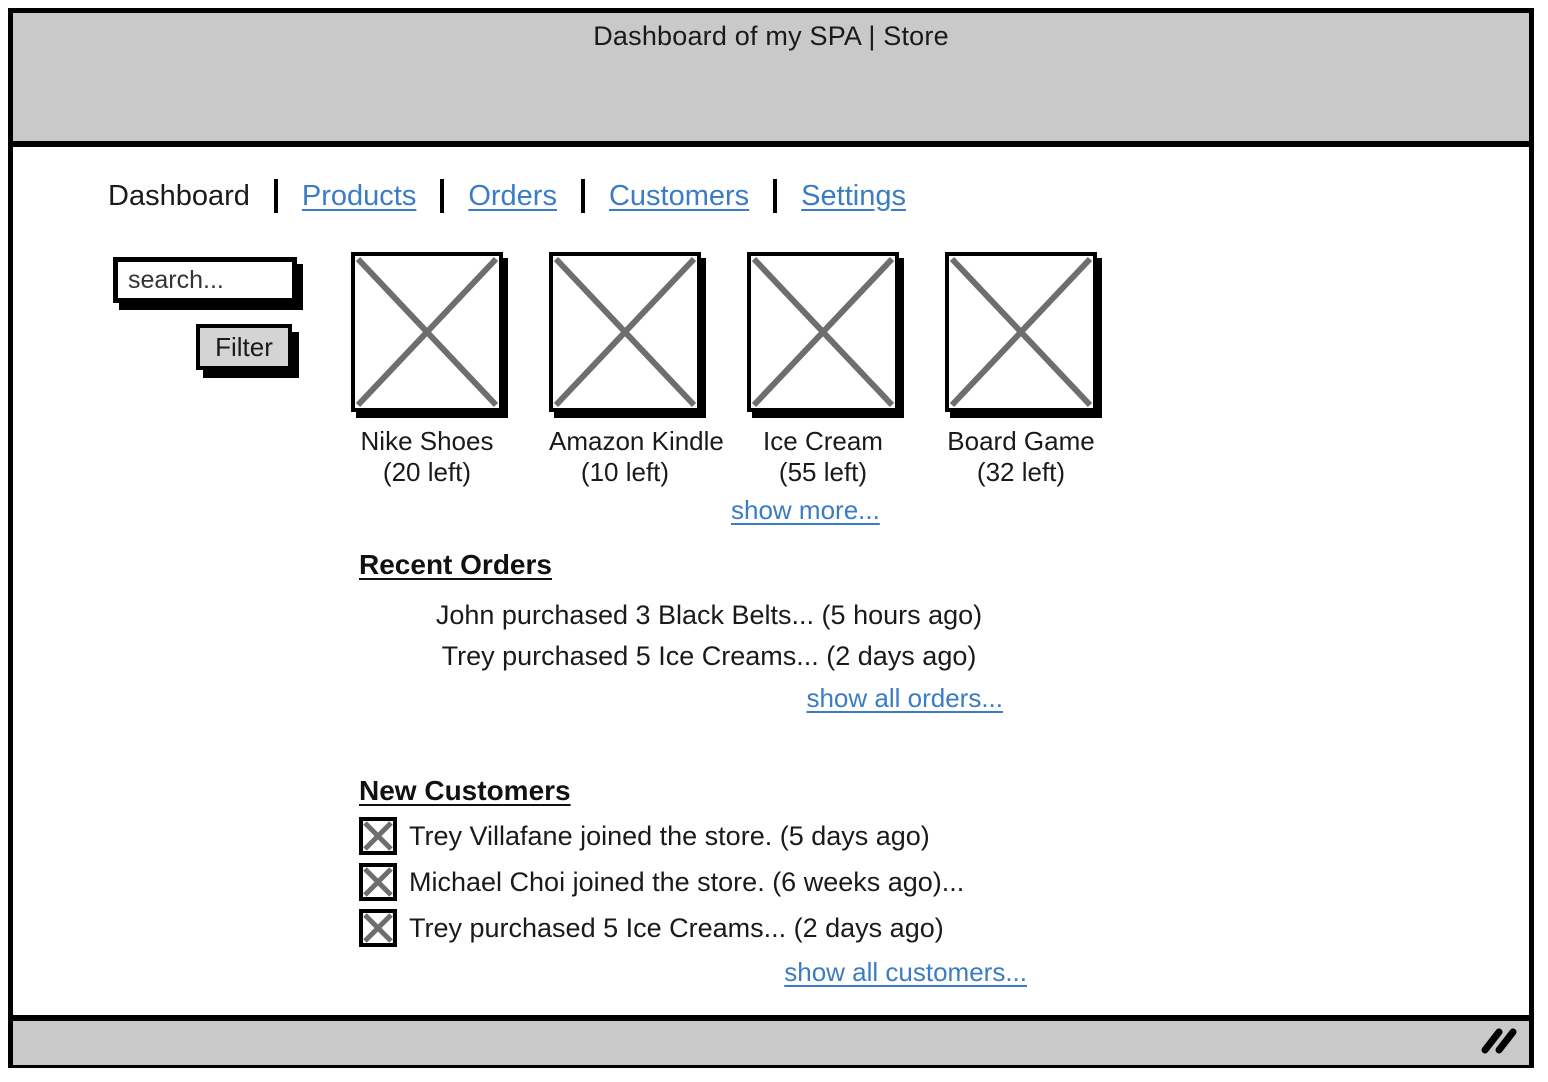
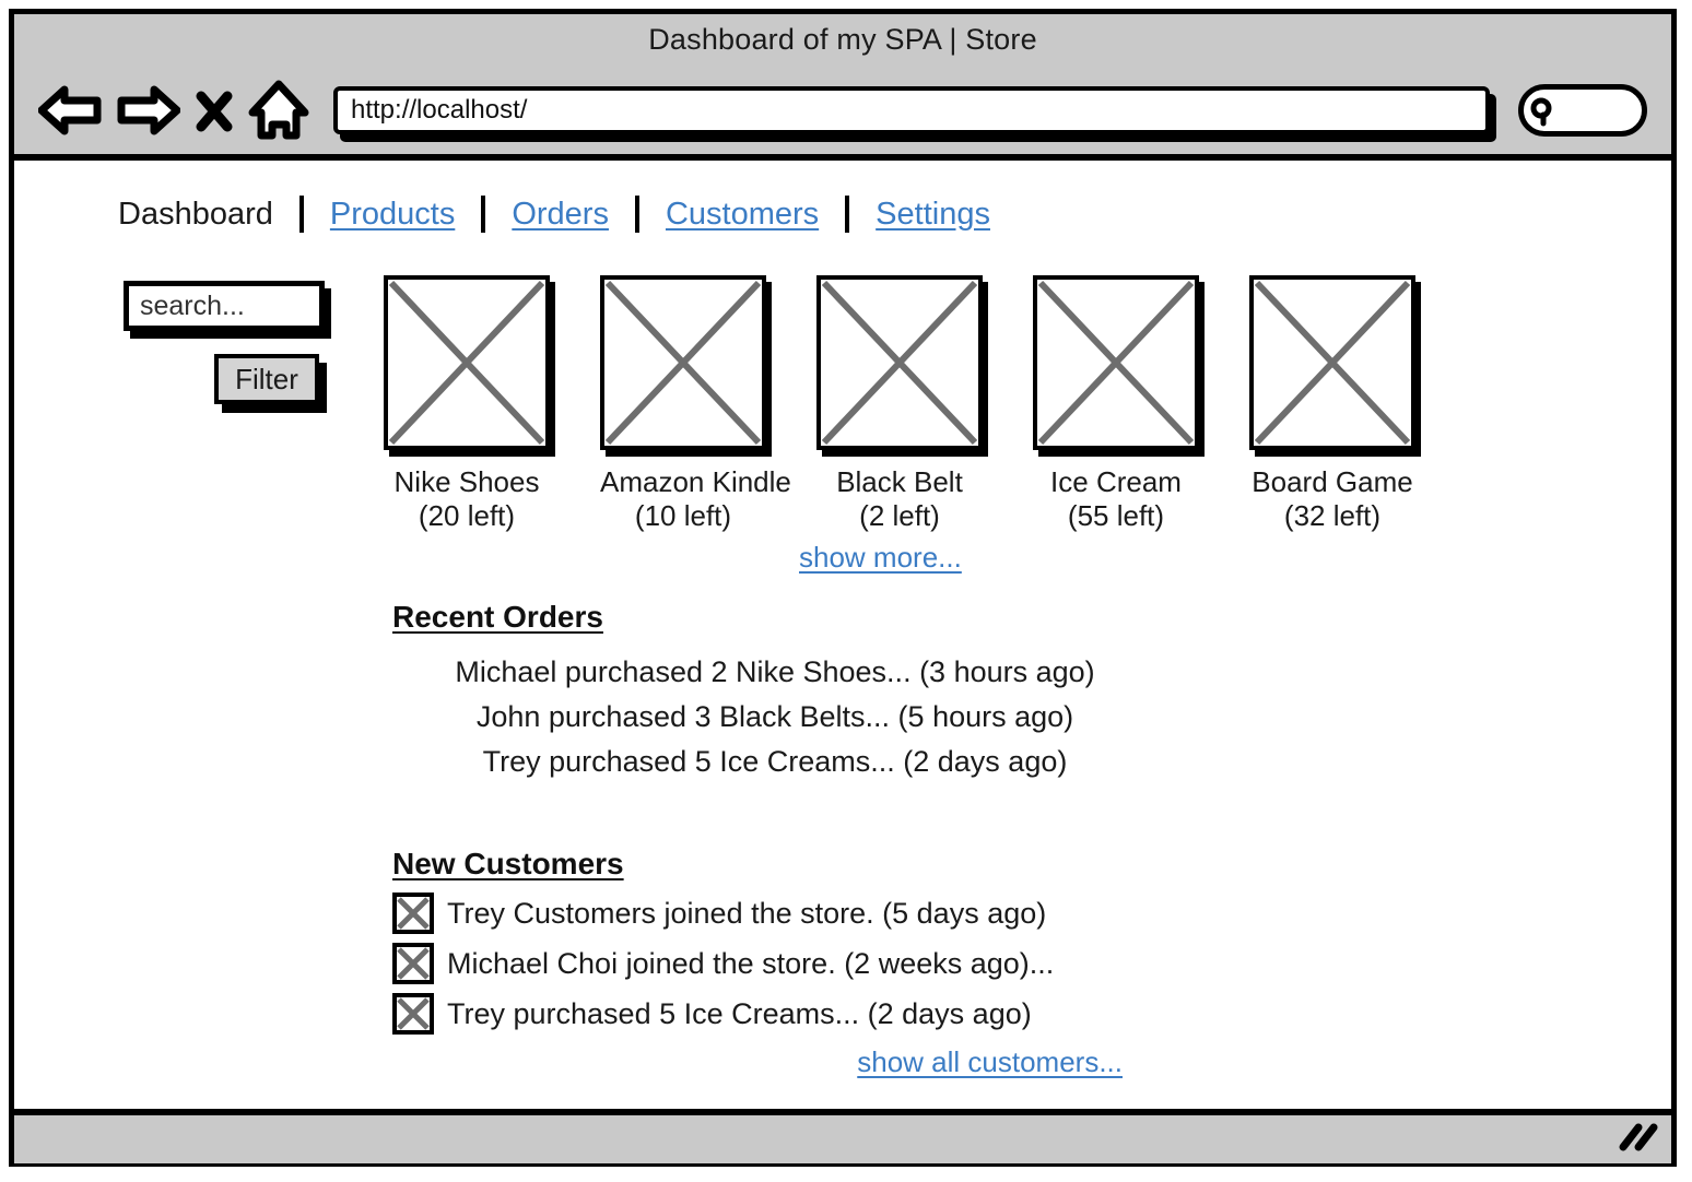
  Dashboard of my SPA | Store
+ http://localhost/
  Dashboard
  Products
  Orders
  Customers
  Settings
  search...
  Filter
  Nike Shoes
  (20 left)
  Amazon Kindle
  (10 left)
+ Black Belt
+ (2 left)
  Ice Cream
  (55 left)
  Board Game
  (32 left)
  show more...
  Recent Orders
+ Michael purchased 2 Nike Shoes... (3 hours ago)
  John purchased 3 Black Belts... (5 hours ago)
  Trey purchased 5 Ice Creams... (2 days ago)
- show all orders...
  New Customers
- Trey Villafane joined the store. (5 days ago)
+ Trey Customers joined the store. (5 days ago)
- Michael Choi joined the store. (6 weeks ago)...
+ Michael Choi joined the store. (2 weeks ago)...
  Trey purchased 5 Ice Creams... (2 days ago)
  show all customers...
